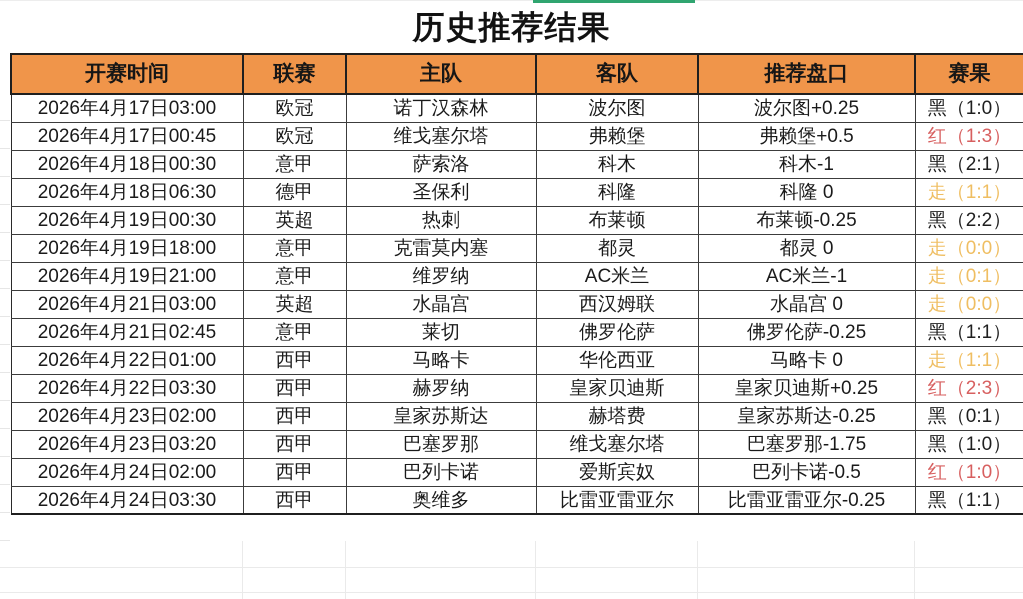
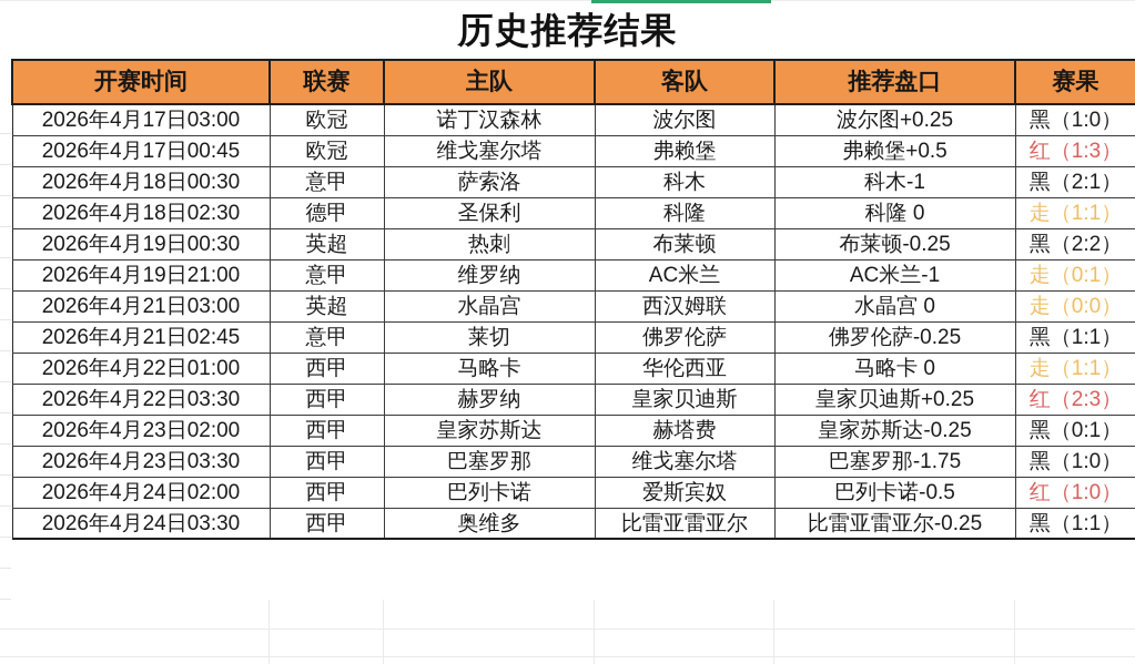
  历史推荐结果
  开赛时间	联赛	主队	客队	推荐盘口	赛果
  2026年4月17日03:00	欧冠	诺丁汉森林	波尔图	波尔图+0.25	黑（1:0）
  2026年4月17日00:45	欧冠	维戈塞尔塔	弗赖堡	弗赖堡+0.5	红（1:3）
  2026年4月18日00:30	意甲	萨索洛	科木	科木-1	黑（2:1）
- 2026年4月18日06:30	德甲	圣保利	科隆	科隆 0	走（1:1）
+ 2026年4月18日02:30	德甲	圣保利	科隆	科隆 0	走（1:1）
  2026年4月19日00:30	英超	热刺	布莱顿	布莱顿-0.25	黑（2:2）
- 2026年4月19日18:00	意甲	克雷莫内塞	都灵	都灵 0	走（0:0）
  2026年4月19日21:00	意甲	维罗纳	AC米兰	AC米兰-1	走（0:1）
  2026年4月21日03:00	英超	水晶宫	西汉姆联	水晶宫 0	走（0:0）
  2026年4月21日02:45	意甲	莱切	佛罗伦萨	佛罗伦萨-0.25	黑（1:1）
  2026年4月22日01:00	西甲	马略卡	华伦西亚	马略卡 0	走（1:1）
  2026年4月22日03:30	西甲	赫罗纳	皇家贝迪斯	皇家贝迪斯+0.25	红（2:3）
  2026年4月23日02:00	西甲	皇家苏斯达	赫塔费	皇家苏斯达-0.25	黑（0:1）
- 2026年4月23日03:20	西甲	巴塞罗那	维戈塞尔塔	巴塞罗那-1.75	黑（1:0）
+ 2026年4月23日03:30	西甲	巴塞罗那	维戈塞尔塔	巴塞罗那-1.75	黑（1:0）
  2026年4月24日02:00	西甲	巴列卡诺	爱斯宾奴	巴列卡诺-0.5	红（1:0）
  2026年4月24日03:30	西甲	奥维多	比雷亚雷亚尔	比雷亚雷亚尔-0.25	黑（1:1）
